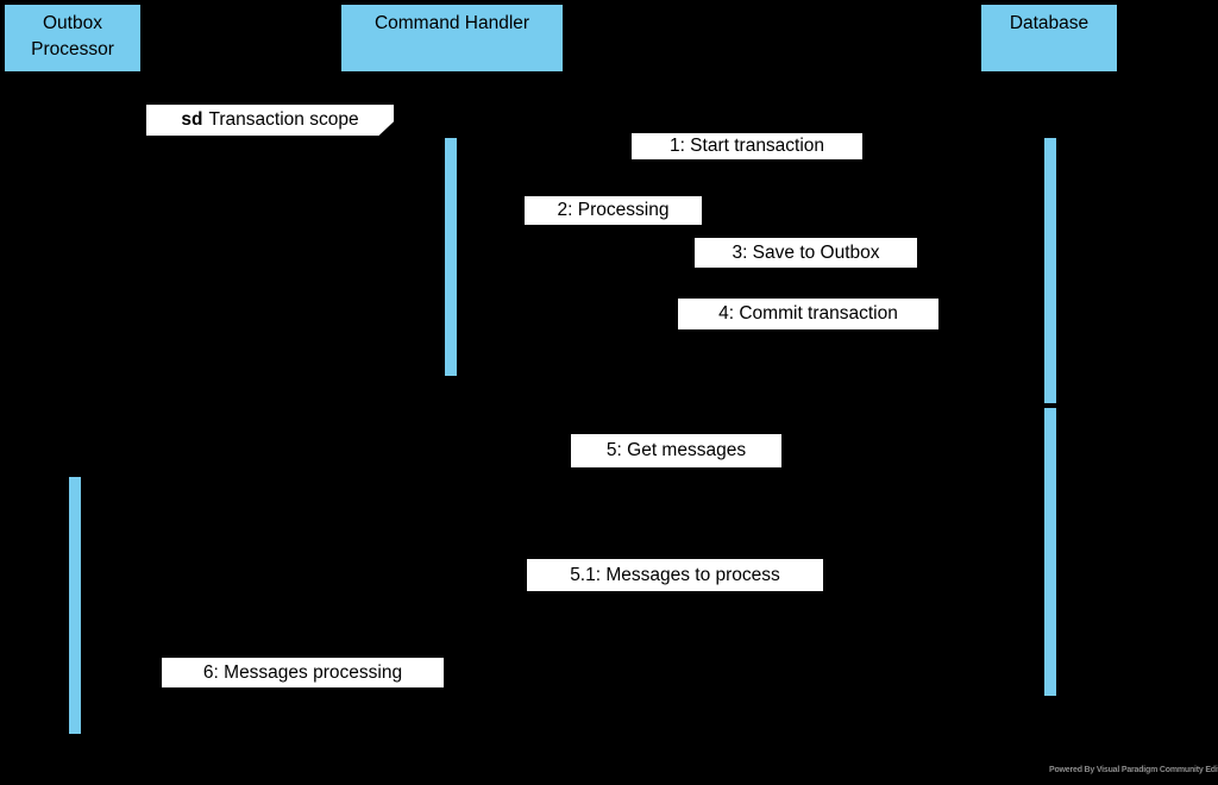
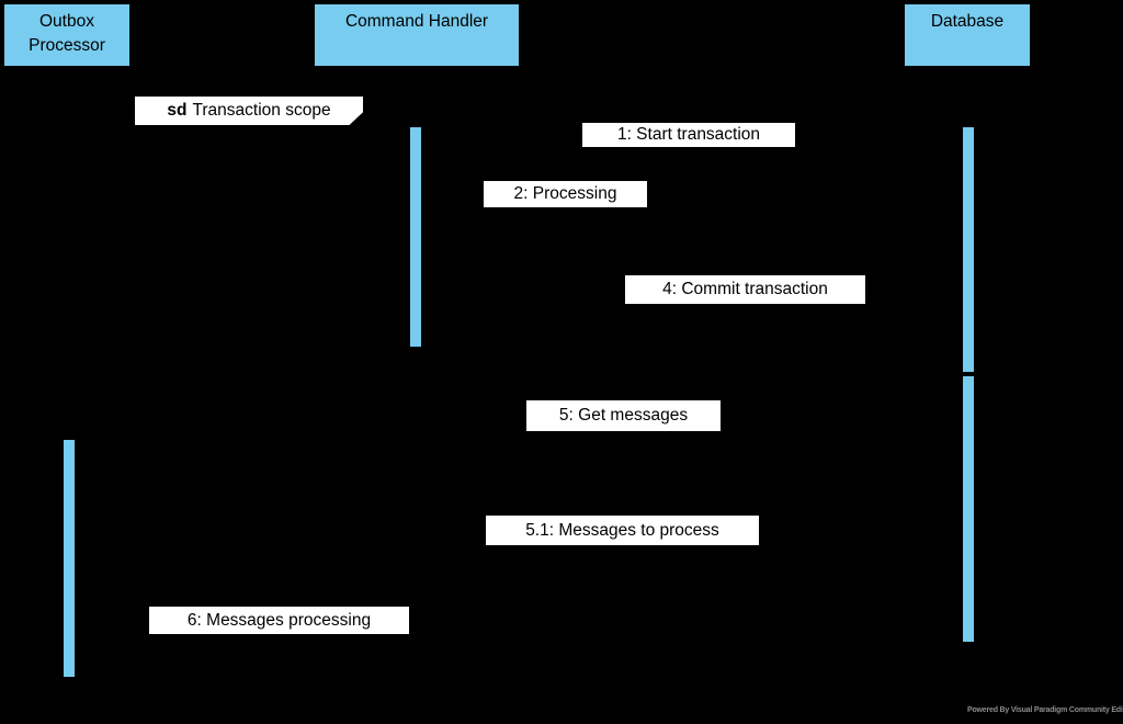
  Outbox Processor
  Command Handler
  Database
  sd
  Transaction scope
  1: Start transaction
  2: Processing
- 3: Save to Outbox
  4: Commit transaction
  5: Get messages
  5.1: Messages to process
  6: Messages processing
